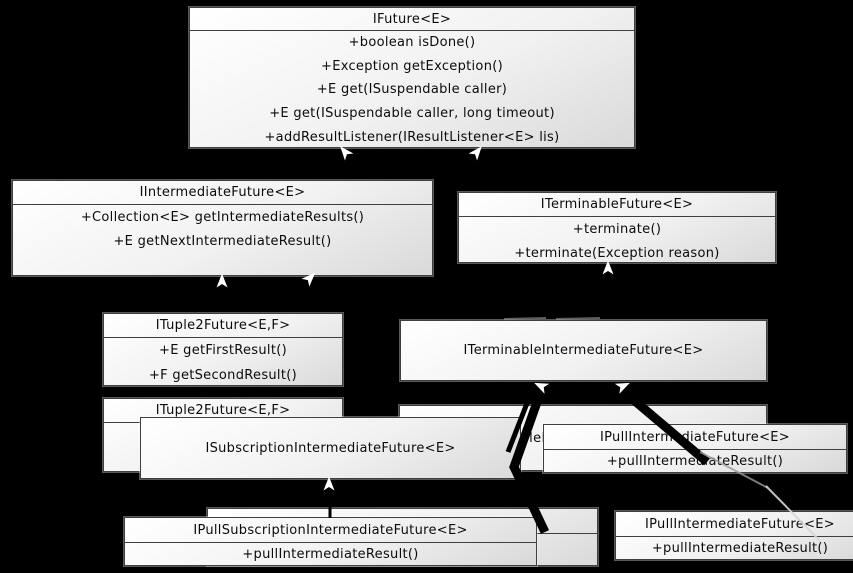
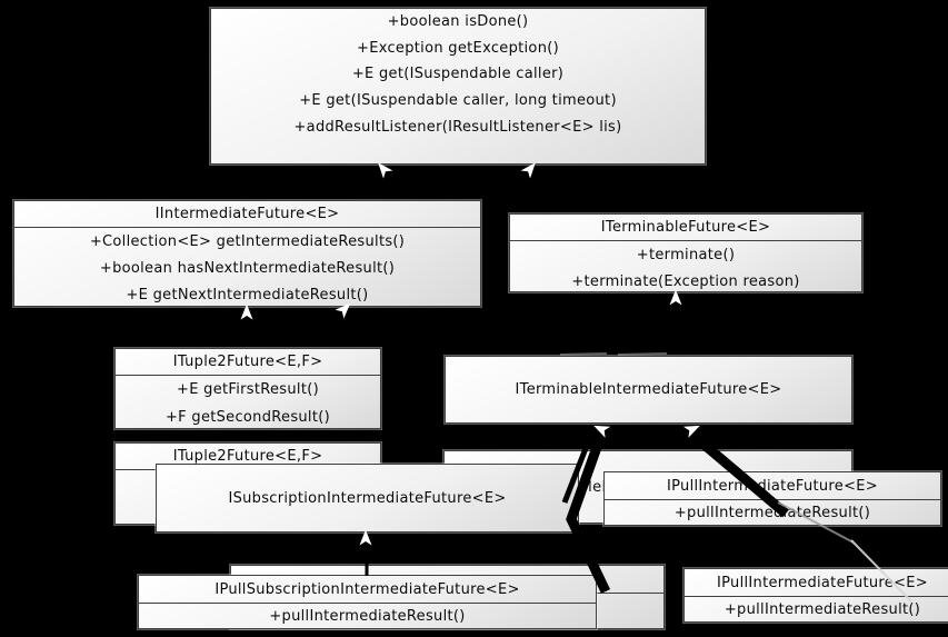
  ITuple2Future<E,F>
- IFuture<E>
  +boolean isDone()
  +Exception getException()
  +E get(ISuspendable caller)
  +E get(ISuspendable caller, long timeout)
  +addResultListener(IResultListener<E> lis)
  IIntermediateFuture<E>
  +Collection<E> getIntermediateResults()
+ +boolean hasNextIntermediateResult()
  +E getNextIntermediateResult()
  ITerminableFuture<E>
  +terminate()
  +terminate(Exception reason)
  ITuple2Future<E,F>
  +E getFirstResult()
  +F getSecondResult()
  ITerminableIntermediateFuture<E>
  ISubscriptionIntermediateFuture<E>
  IPullIntermdiateFuture<E>
  +pullIntermeateResult()
  IPullSubscriptionIntermediateFuture<E>
  +pullIntermediateResult()
  IPullIntermediateFuture<E>
  +pullIntermediateResult()
